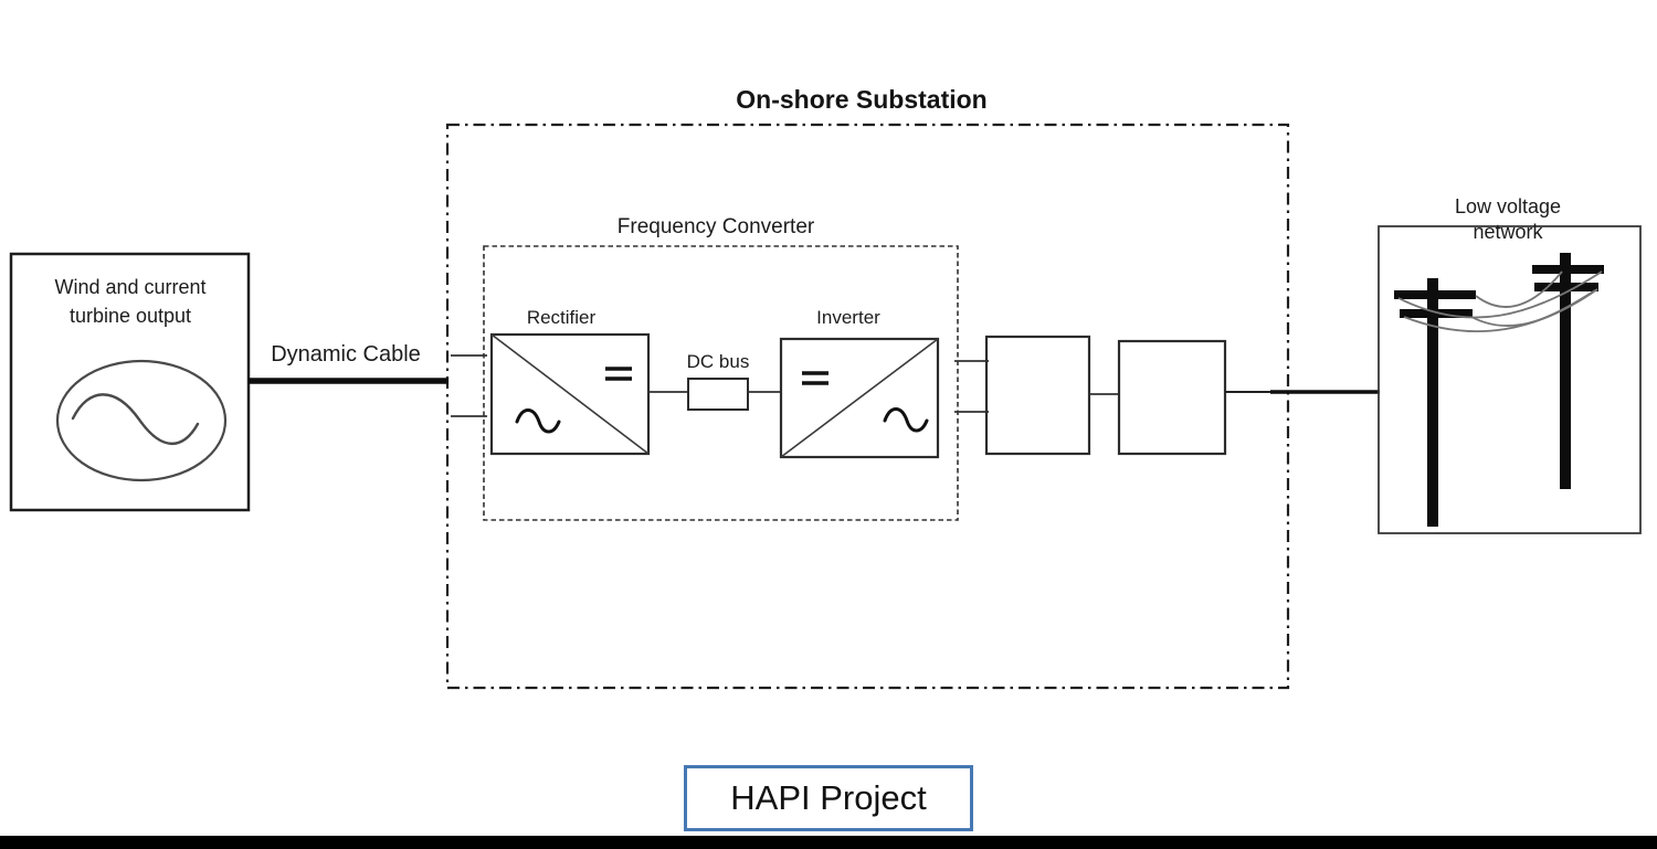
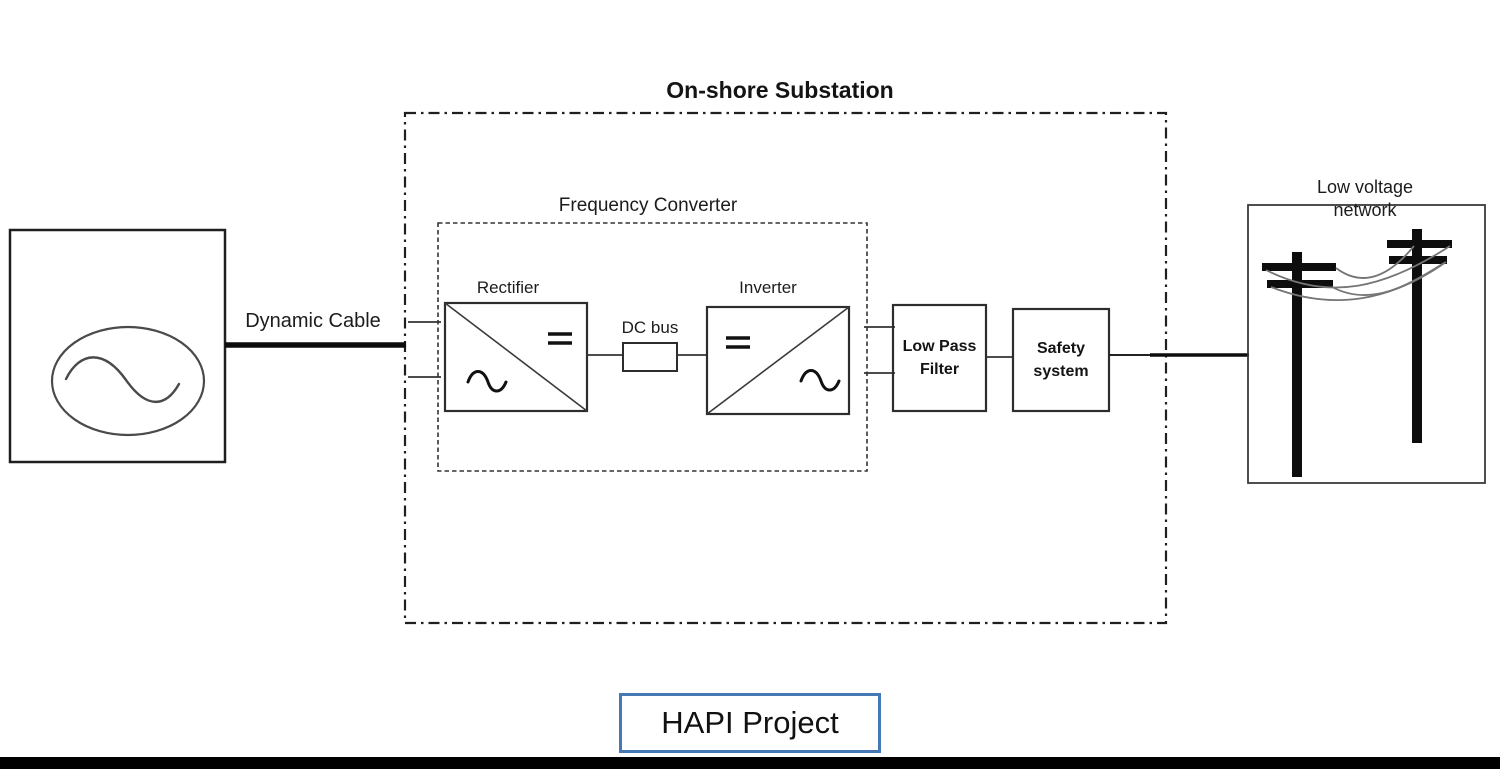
  On-shore Substation
- Wind and current
- turbine output
  Dynamic Cable
  Frequency Converter
  Rectifier
  DC bus
  Inverter
+ Low Pass
+ Filter
+ Safety
+ system
  Low voltage network
  HAPI Project
